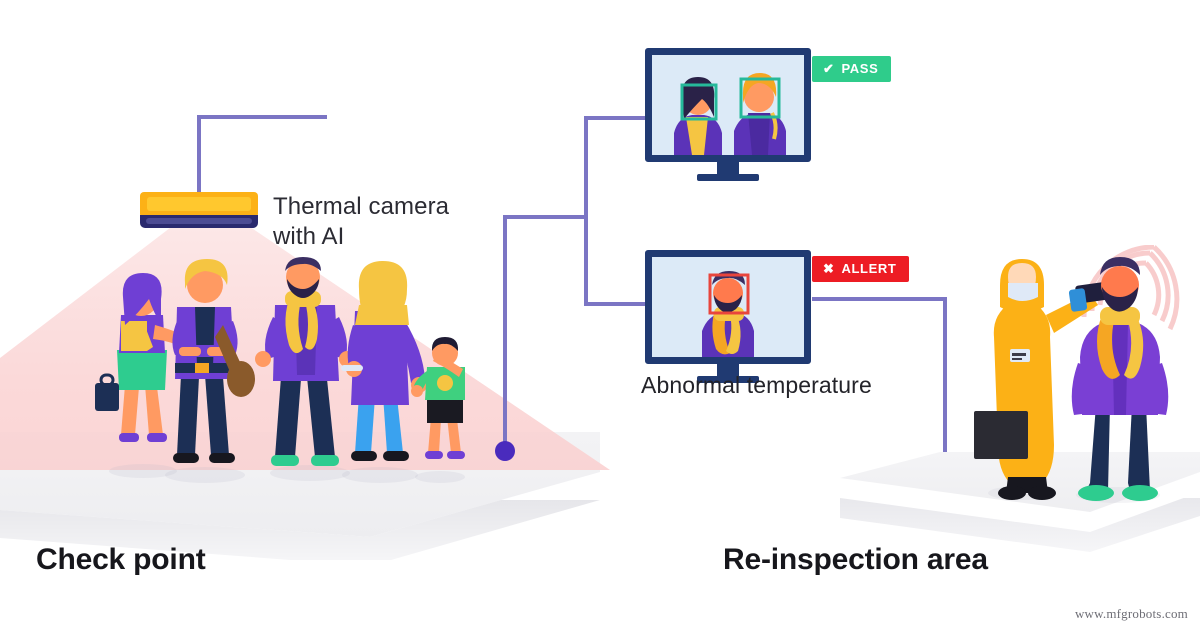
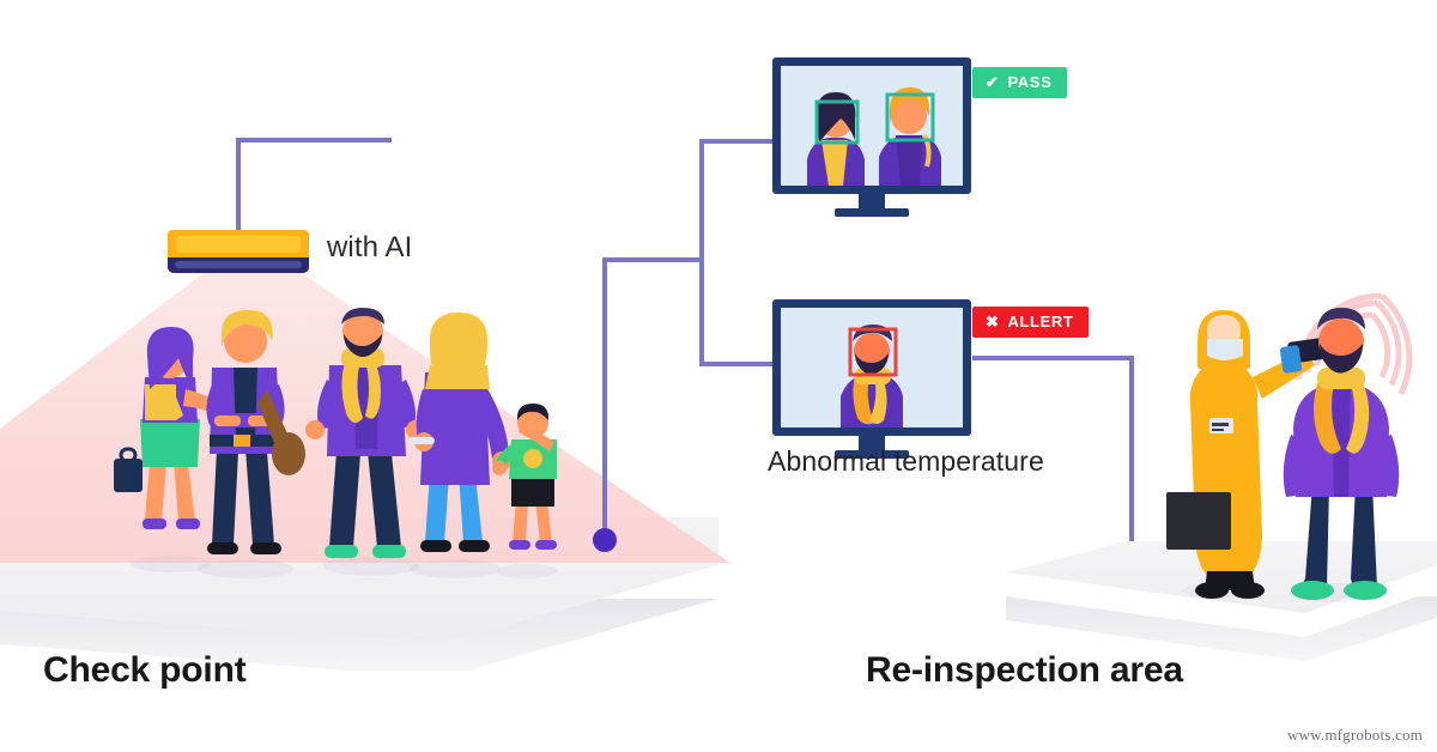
- Thermal camera
  with AI
  Check point
  ✔
  PASS
  ✖
  ALLERT
  Abnormal temperature
  Re-inspection area
  www.mfgrobots.com
